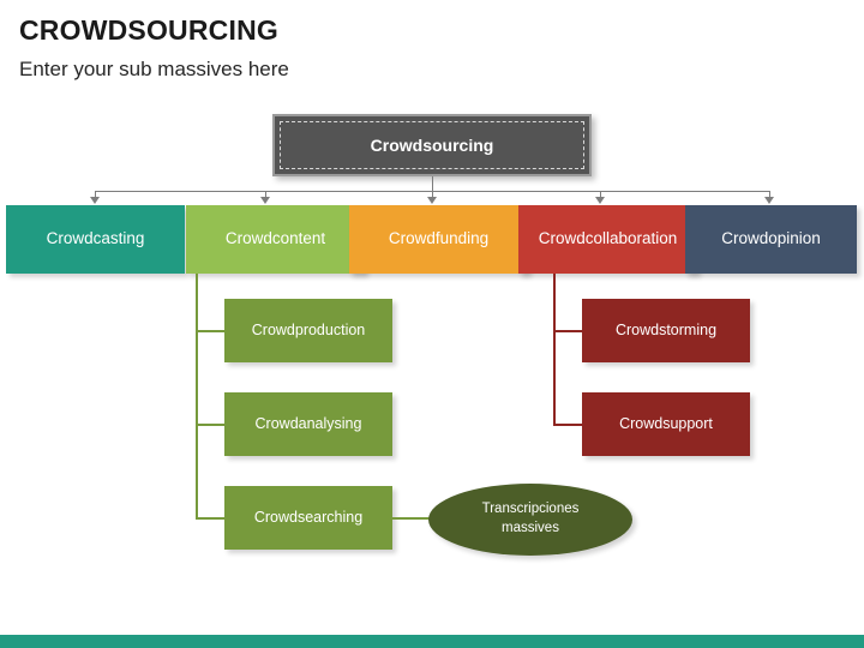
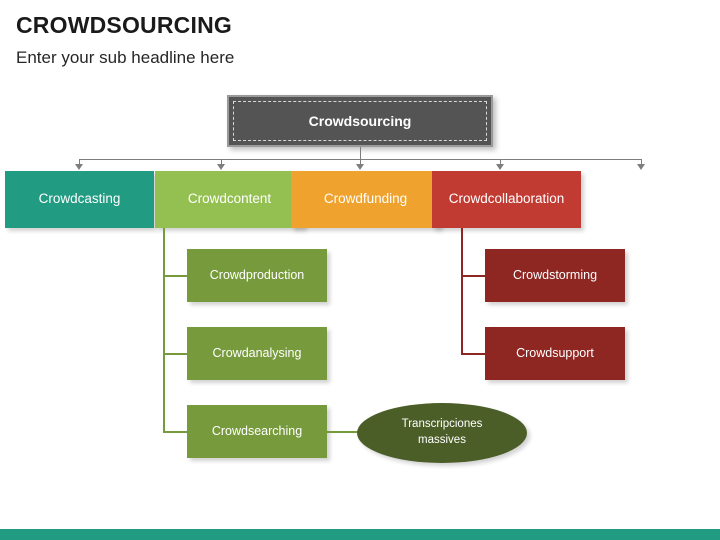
  CROWDSOURCING
- Enter your sub massives here
+ Enter your sub headline here
  Crowdsourcing
  Crowdcasting
  Crowdcontent
  Crowdfunding
  Crowdcollaboration
- Crowdopinion
  Crowdproduction
  Crowdanalysing
  Crowdsearching
  Transcripciones
  massives
  Crowdstorming
  Crowdsupport
